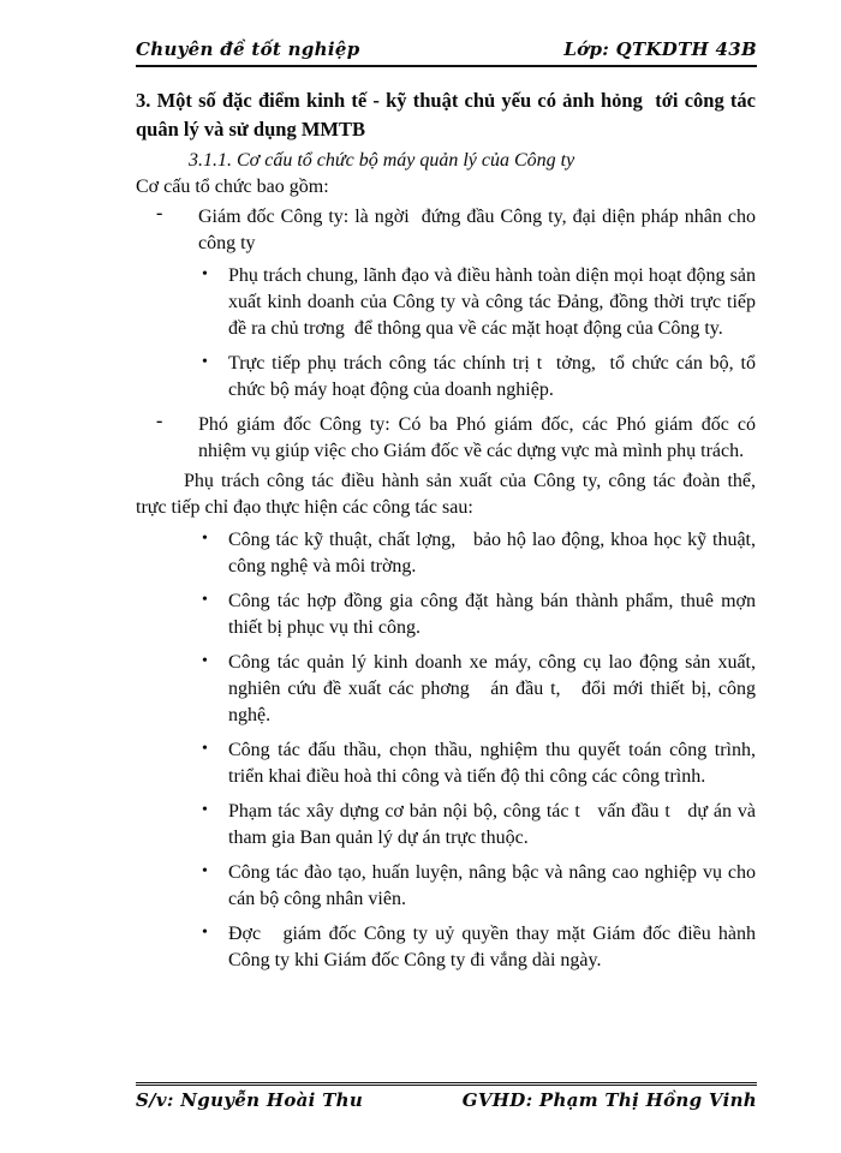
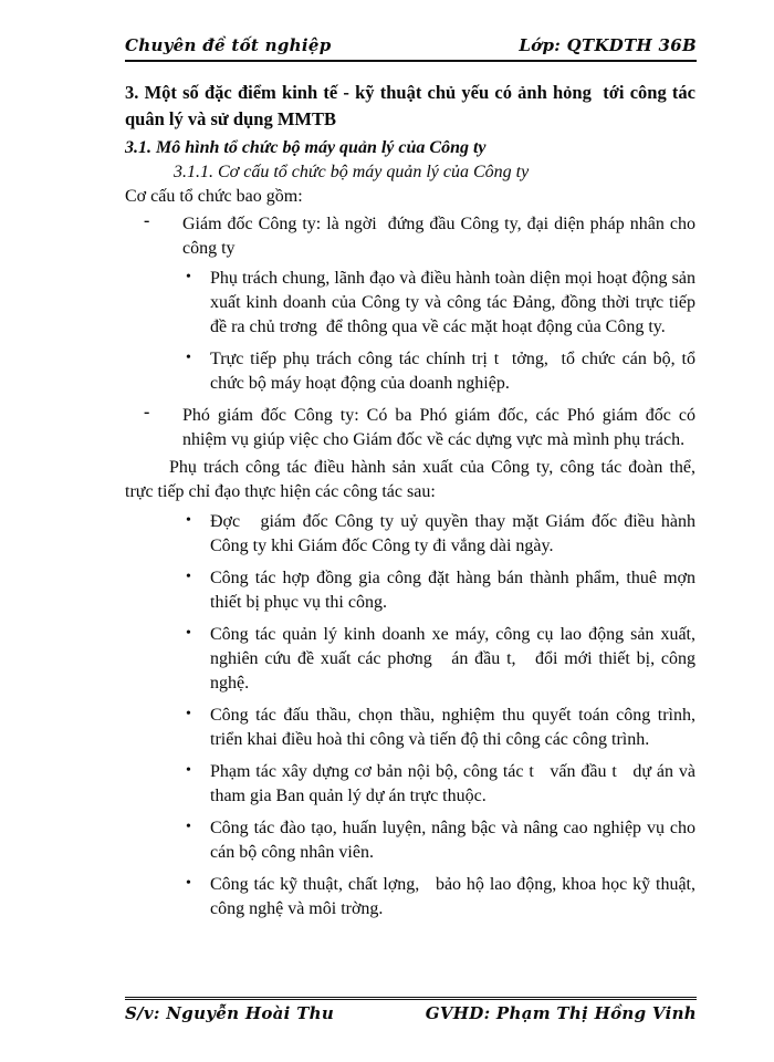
  Chuyên đề tốt nghiệp
- Lớp: QTKDTH 43B
+ Lớp: QTKDTH 36B
  3. Một số đặc điểm kinh tế - kỹ thuật chủ yếu có ảnh hỏng tới công tác quân lý và sử dụng MMTB
+ 3.1. Mô hình tổ chức bộ máy quản lý của Công ty
  3.1.1. Cơ cấu tổ chức bộ máy quản lý của Công ty
  Cơ cấu tổ chức bao gồm:
  -
  Giám đốc Công ty: là ngời đứng đầu Công ty, đại diện pháp nhân cho công ty
  •
  Phụ trách chung, lãnh đạo và điều hành toàn diện mọi hoạt động sản xuất kinh doanh của Công ty và công tác Đảng, đồng thời trực tiếp đề ra chủ trơng để thông qua về các mặt hoạt động của Công ty.
  •
  Trực tiếp phụ trách công tác chính trị t tởng, tổ chức cán bộ, tổ chức bộ máy hoạt động của doanh nghiệp.
  -
  Phó giám đốc Công ty: Có ba Phó giám đốc, các Phó giám đốc có nhiệm vụ giúp việc cho Giám đốc về các dựng vực mà mình phụ trách.
  Phụ trách công tác điều hành sản xuất của Công ty, công tác đoàn thể, trực tiếp chỉ đạo thực hiện các công tác sau:
  •
- Công tác kỹ thuật, chất lợng, bảo hộ lao động, khoa học kỹ thuật, công nghệ và môi trờng.
+ Đợc giám đốc Công ty uỷ quyền thay mặt Giám đốc điều hành Công ty khi Giám đốc Công ty đi vắng dài ngày.
  •
  Công tác hợp đồng gia công đặt hàng bán thành phẩm, thuê mợn thiết bị phục vụ thi công.
  •
  Công tác quản lý kinh doanh xe máy, công cụ lao động sản xuất, nghiên cứu đề xuất các phơng án đầu t, đổi mới thiết bị, công nghệ.
  •
  Công tác đấu thầu, chọn thầu, nghiệm thu quyết toán công trình, triển khai điều hoà thi công và tiến độ thi công các công trình.
  •
  Phạm tác xây dựng cơ bản nội bộ, công tác t vấn đầu t dự án và tham gia Ban quản lý dự án trực thuộc.
  •
  Công tác đào tạo, huấn luyện, nâng bậc và nâng cao nghiệp vụ cho cán bộ công nhân viên.
  •
- Đợc giám đốc Công ty uỷ quyền thay mặt Giám đốc điều hành Công ty khi Giám đốc Công ty đi vắng dài ngày.
+ Công tác kỹ thuật, chất lợng, bảo hộ lao động, khoa học kỹ thuật, công nghệ và môi trờng.
  S/v: Nguyễn Hoài Thu
  GVHD: Phạm Thị Hồng Vinh
